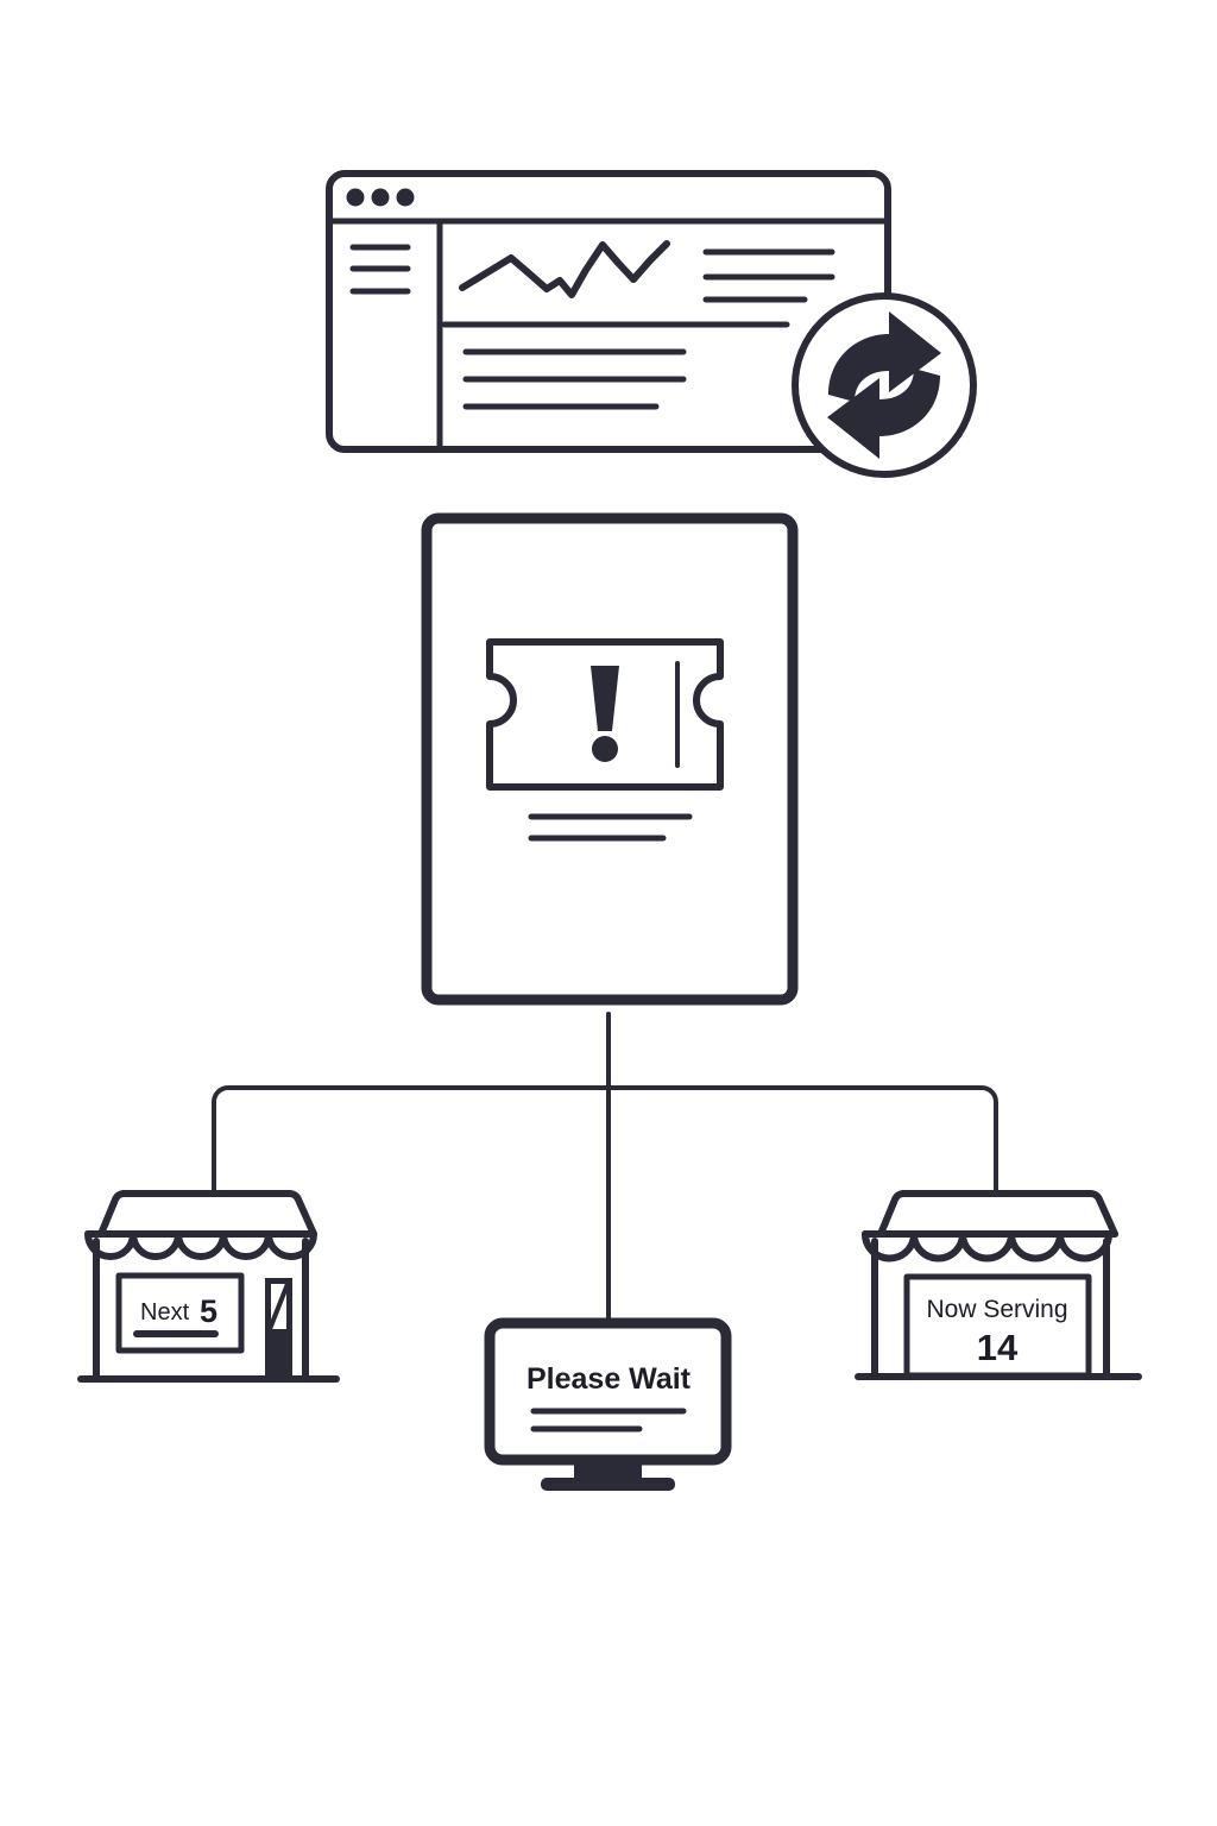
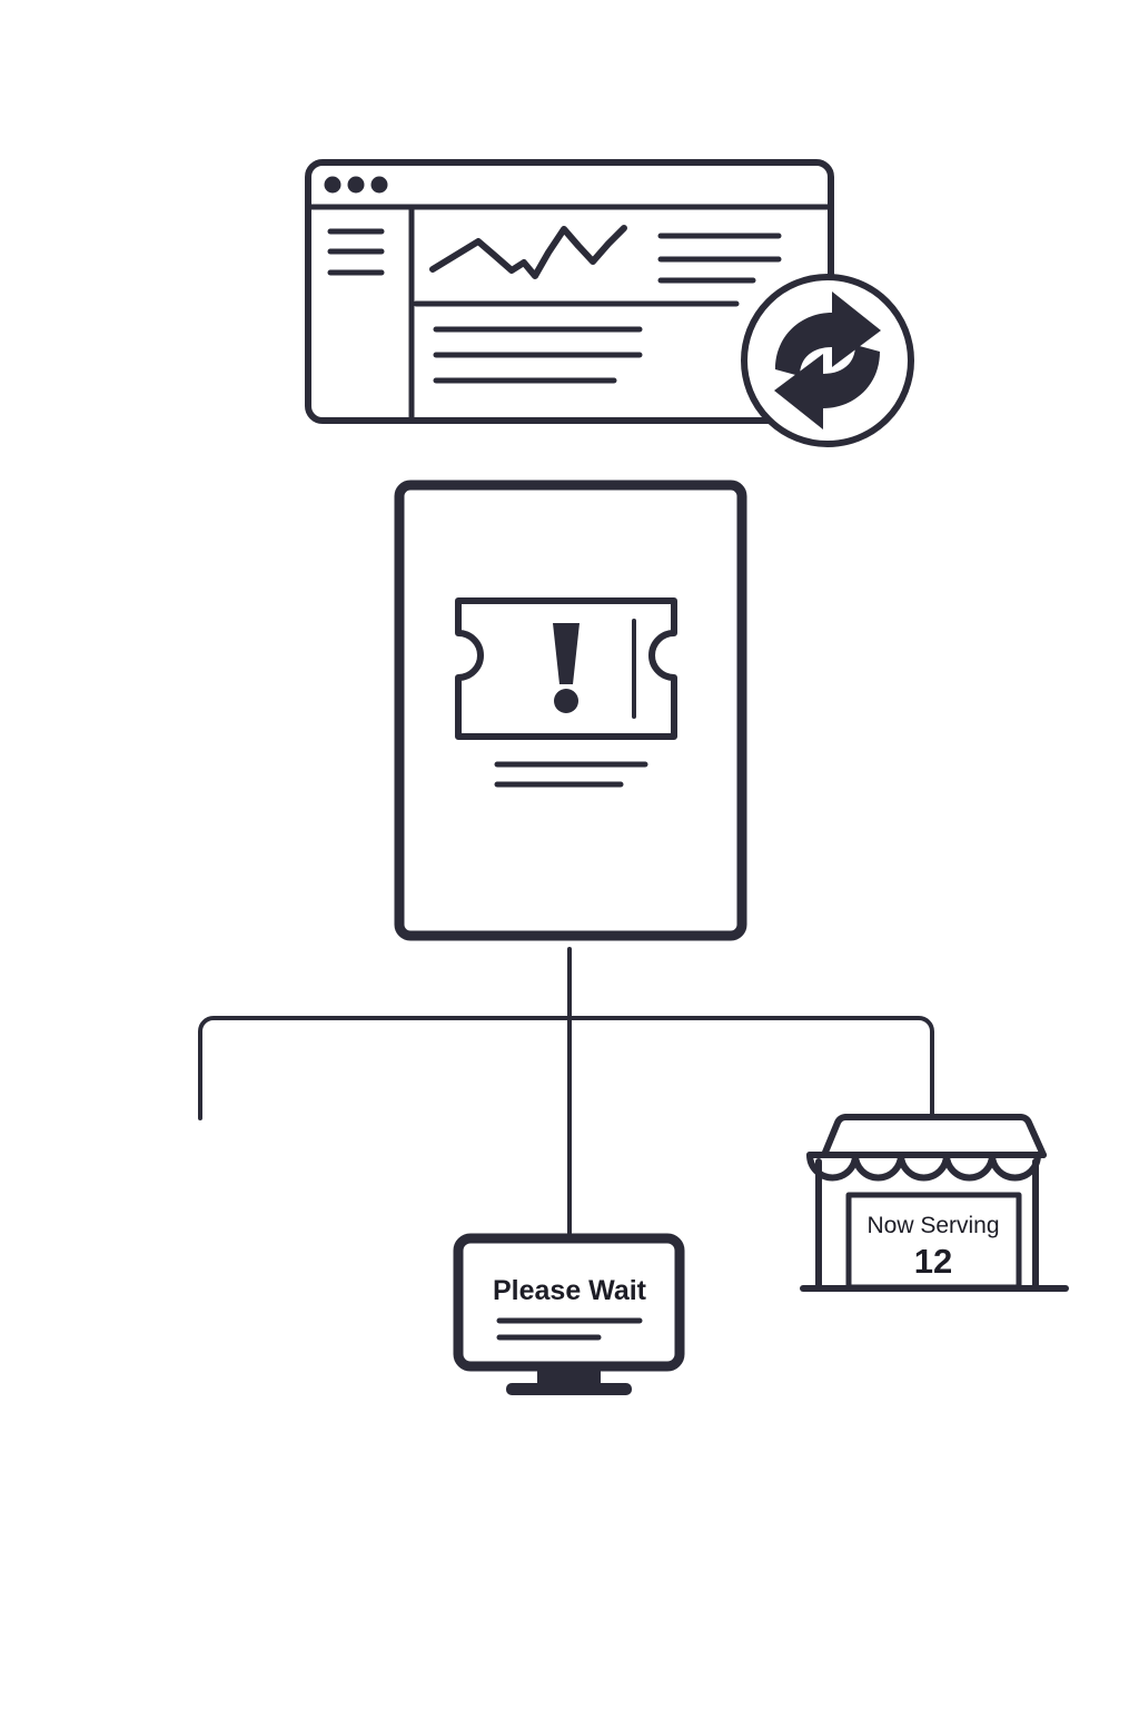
- Next
- 5
  Please Wait
  Now Serving
- 14
+ 12
